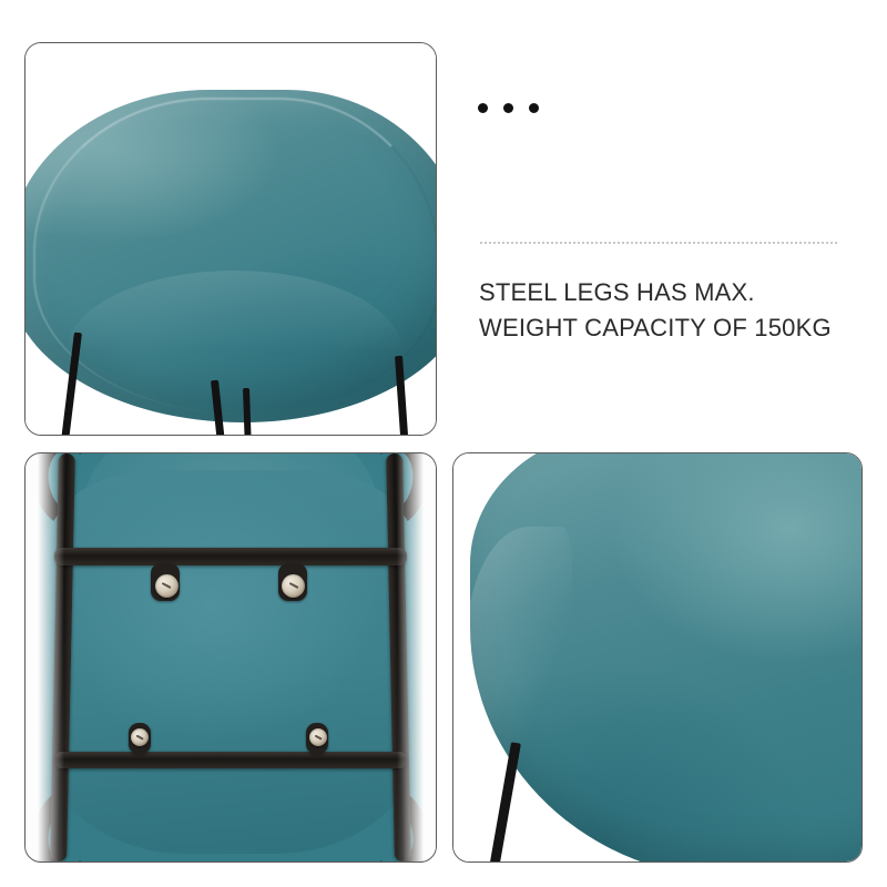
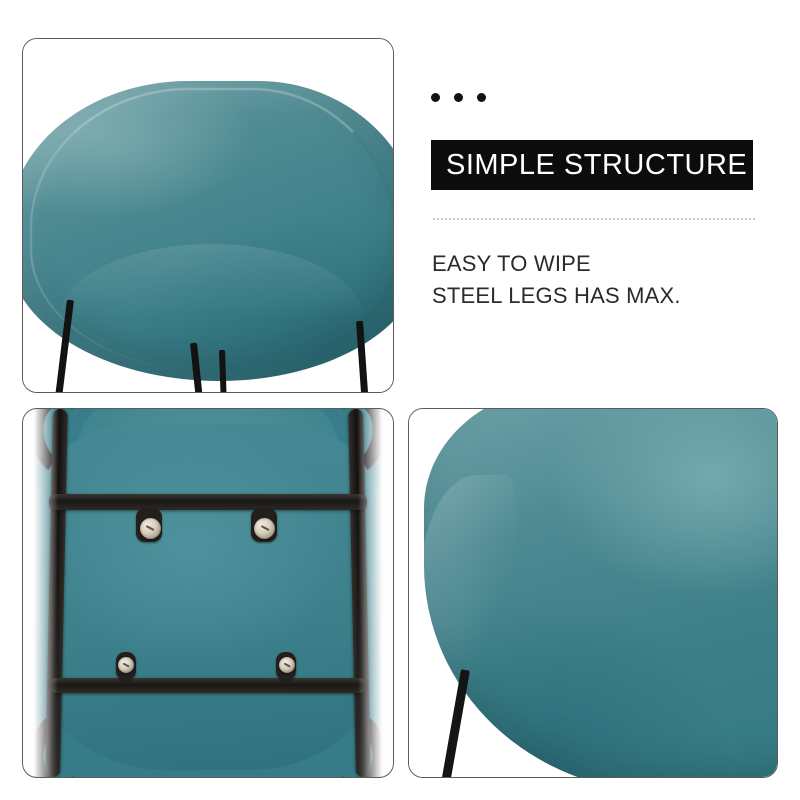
+ SIMPLE STRUCTURE
+ EASY TO WIPE
  STEEL LEGS HAS MAX.
- WEIGHT CAPACITY OF 150KG
